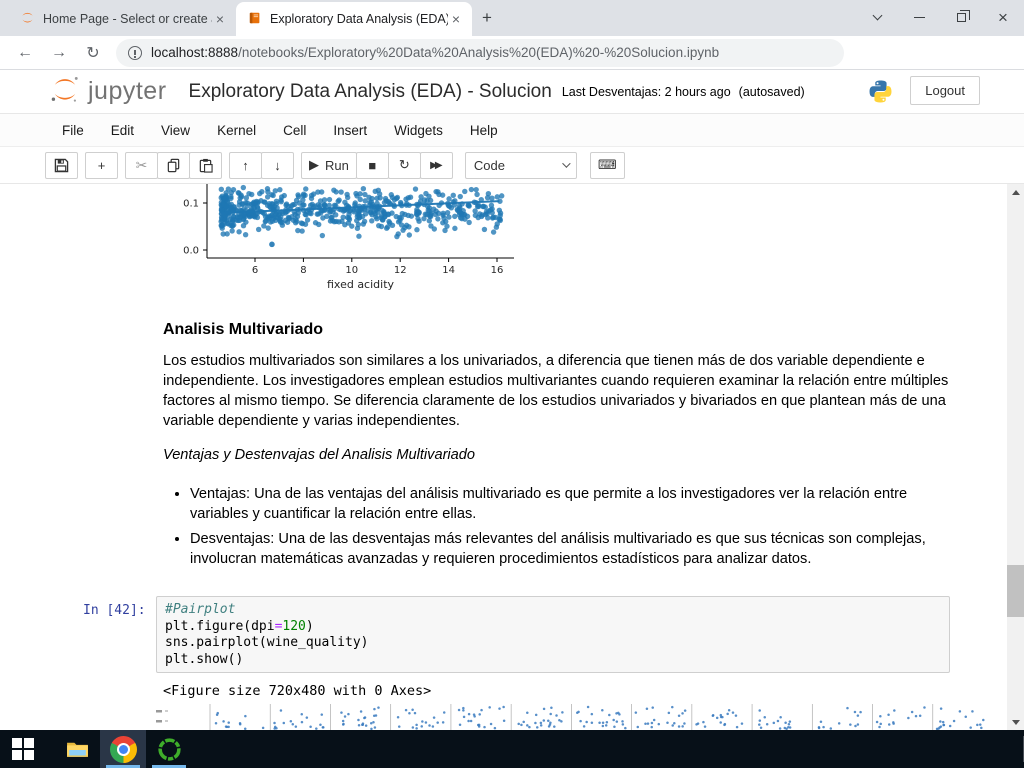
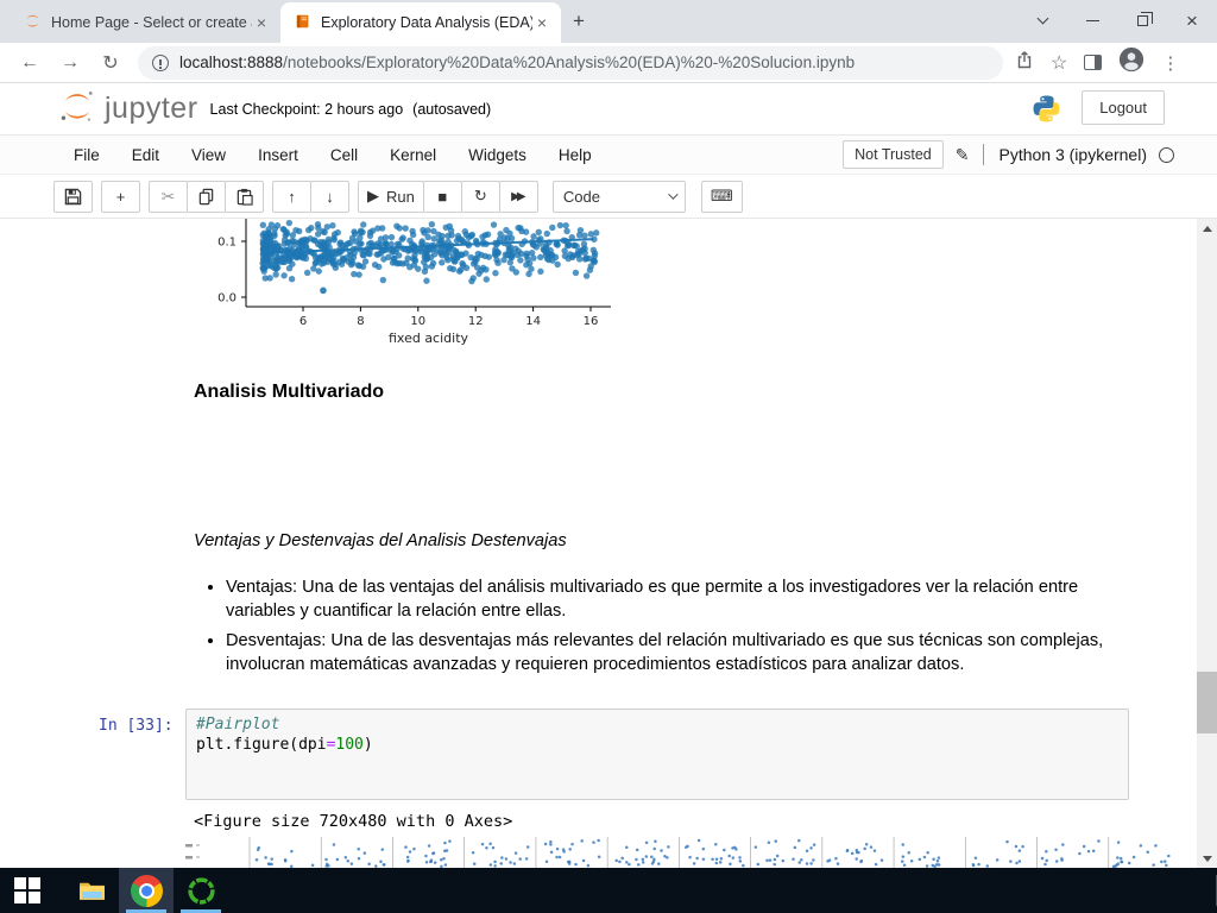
  Home Page - Select or create
  ×
  Exploratory Data Analysis (EDA
  ×
  +
  ×
  ←
  →
  ↻
  localhost:8888/notebooks/Exploratory%20Data%20Analysis%20(EDA)%20-%20Solucion.ipynb
+ ☆
+ ⋮
  jupyter
- Exploratory Data Analysis (EDA) - Solucion
- Last Desventajas: 2 hours ago
+ Last Checkpoint: 2 hours ago
  (autosaved)
  Logout
  File
  Edit
  View
- Kernel
+ Insert
  Cell
- Insert
+ Kernel
  Widgets
  Help
+ Not Trusted
+ ✎
+ Python 3 (ipykernel)
  +
  ✂
  ↑
  ↓
  ▶
  Run
  ■
  ↻
  ▶
  ▶
  Code
  ⌨
  6
  8
  10
  12
  14
  16
  0.0
  0.1
  fixed acidity
  Analisis Multivariado
- Los estudios multivariados son similares a los univariados, a diferencia que tienen más de dos variable dependiente e independiente. Los investigadores emplean estudios multivariantes cuando requieren examinar la relación entre múltiples factores al mismo tiempo. Se diferencia claramente de los estudios univariados y bivariados en que plantean más de una variable dependiente y varias independientes.
- Ventajas y Destenvajas del Analisis Multivariado
+ Ventajas y Destenvajas del Analisis Destenvajas
  Ventajas: Una de las ventajas del análisis multivariado es que permite a los investigadores ver la relación entre variables y cuantificar la relación entre ellas.
- Desventajas: Una de las desventajas más relevantes del análisis multivariado es que sus técnicas son complejas, involucran matemáticas avanzadas y requieren procedimientos estadísticos para analizar datos.
+ Desventajas: Una de las desventajas más relevantes del relación multivariado es que sus técnicas son complejas, involucran matemáticas avanzadas y requieren procedimientos estadísticos para analizar datos.
- In [42]:
+ In [33]:
  #Pairplot
- plt.figure(dpi=120)
+ plt.figure(dpi=100)
- sns.pairplot(wine_quality)
- plt.show()
  <Figure size 720x480 with 0 Axes>
